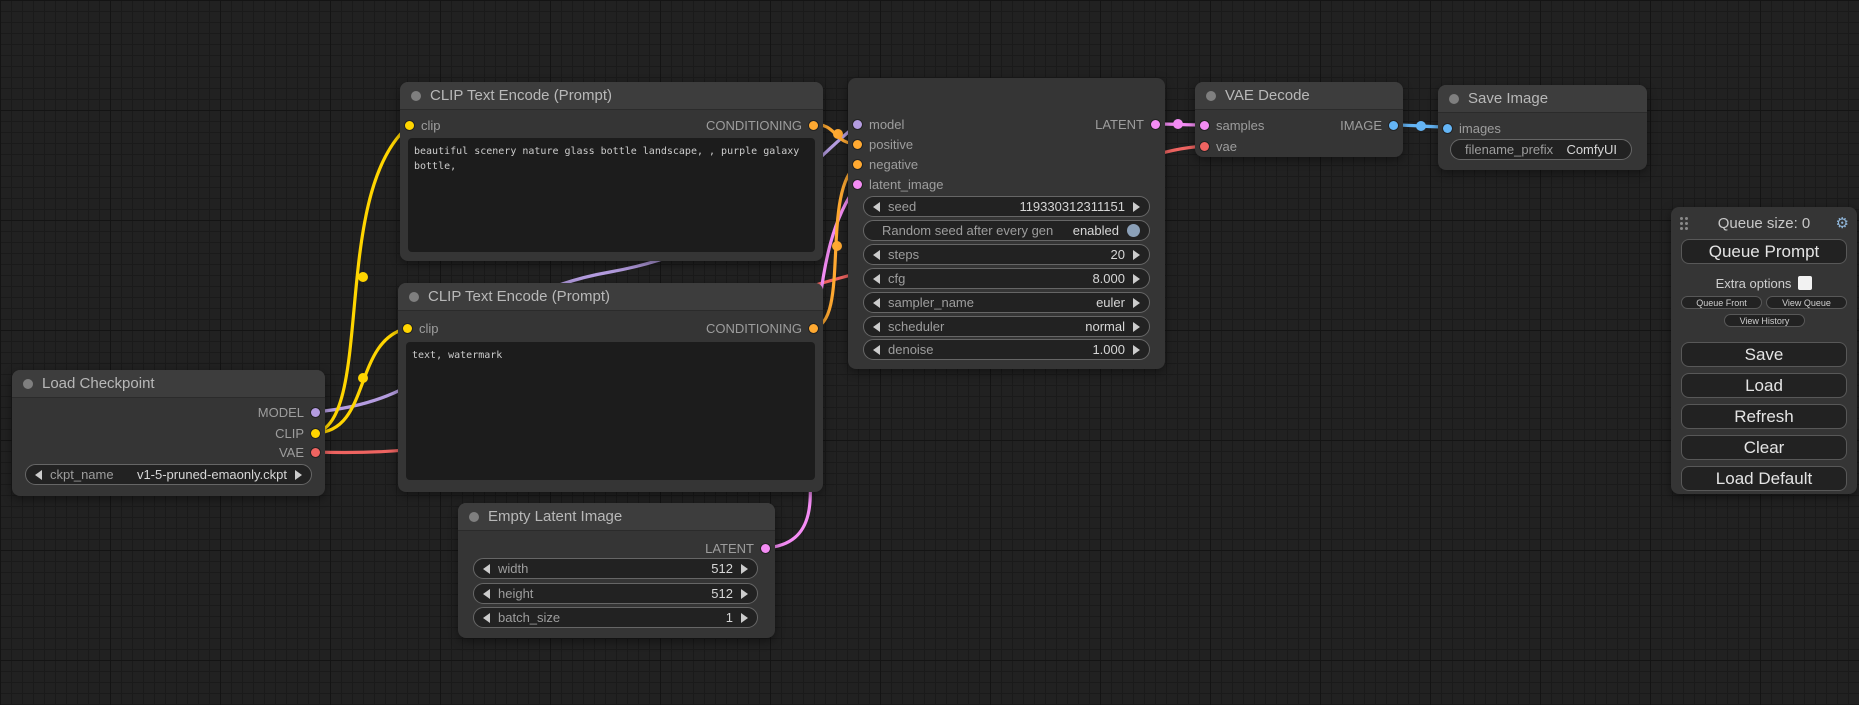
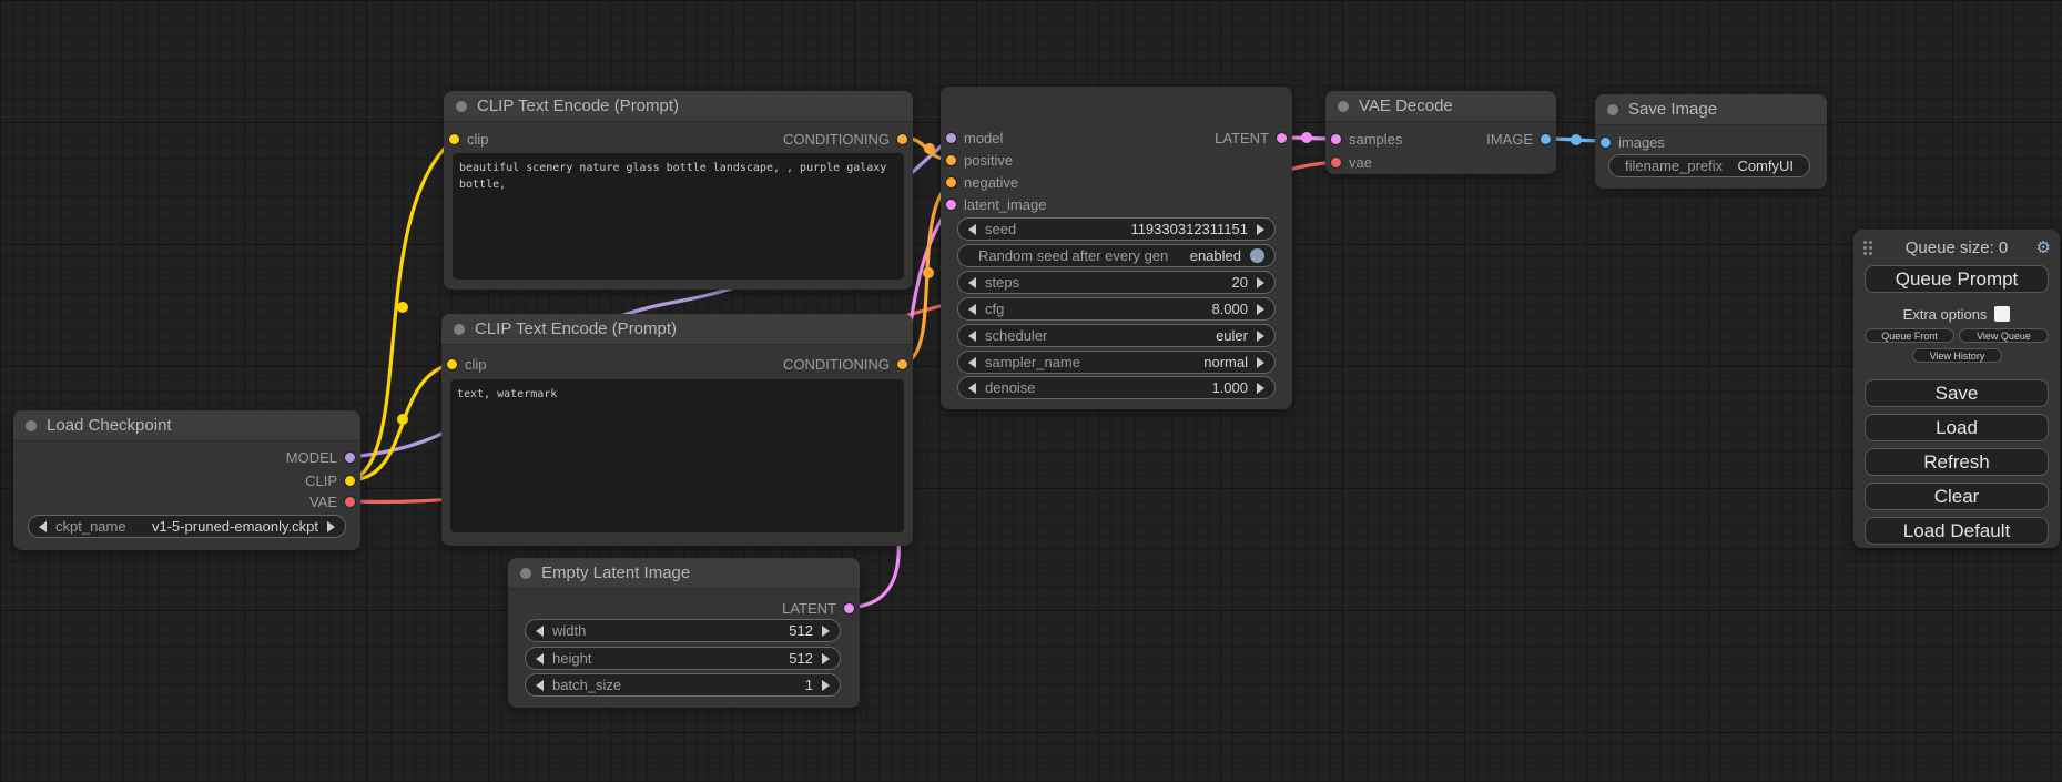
  Load Checkpoint
  MODEL
  CLIP
  VAE
  ckpt_name
  v1-5-pruned-emaonly.ckpt
  CLIP Text Encode (Prompt)
  clip
  CONDITIONING
  beautiful scenery nature glass bottle landscape, , purple galaxy bottle,
  CLIP Text Encode (Prompt)
  clip
  CONDITIONING
  text, watermark
  model
  positive
  negative
  latent_image
  LATENT
  seed
  119330312311151
  Random seed after every gen
  enabled
  steps
  20
  cfg
  8.000
- sampler_name
+ scheduler
  euler
- scheduler
+ sampler_name
  normal
  denoise
  1.000
  VAE Decode
  samples
  vae
  IMAGE
  Save Image
  images
  filename_prefix
  ComfyUI
  Empty Latent Image
  LATENT
  width
  512
  height
  512
  batch_size
  1
  Queue size: 0
  ⚙
  Queue Prompt
  Extra options
  Queue Front
  View Queue
  View History
  Save
  Load
  Refresh
  Clear
  Load Default
